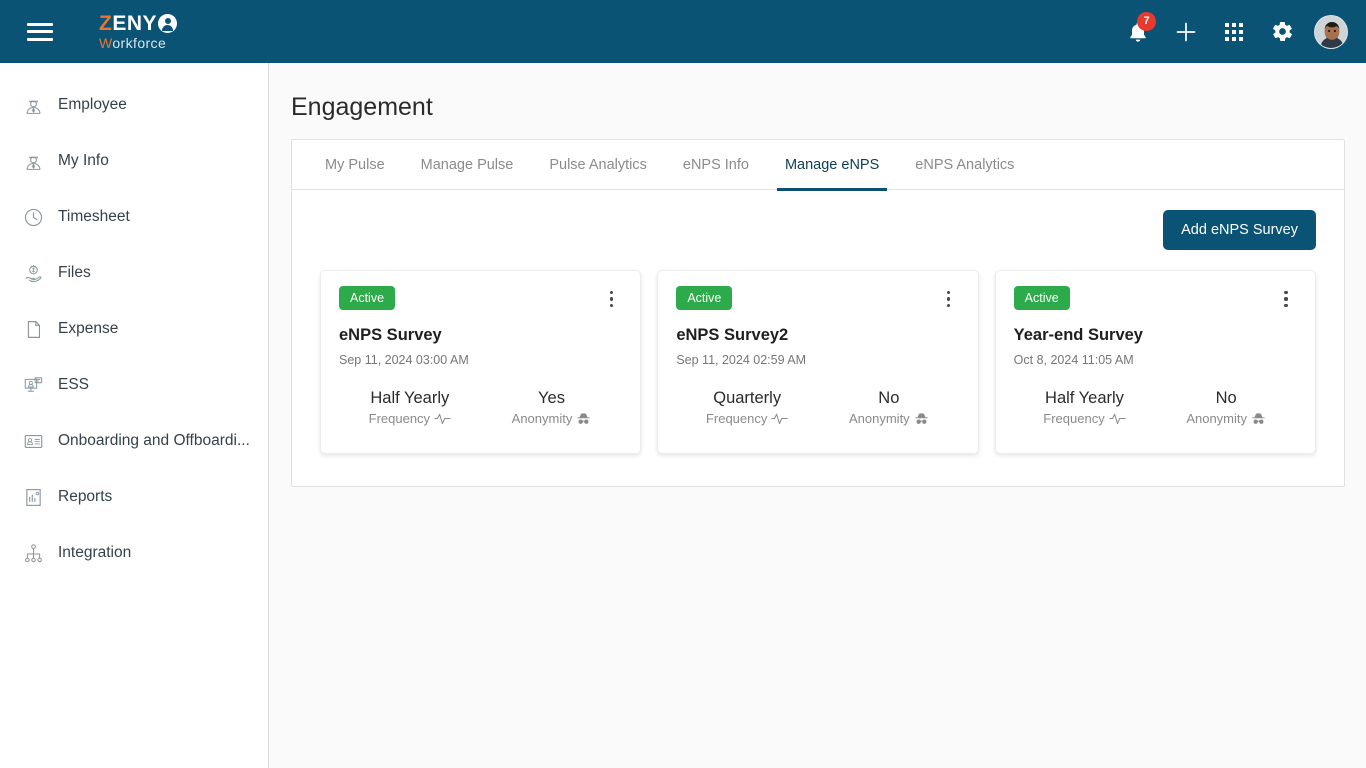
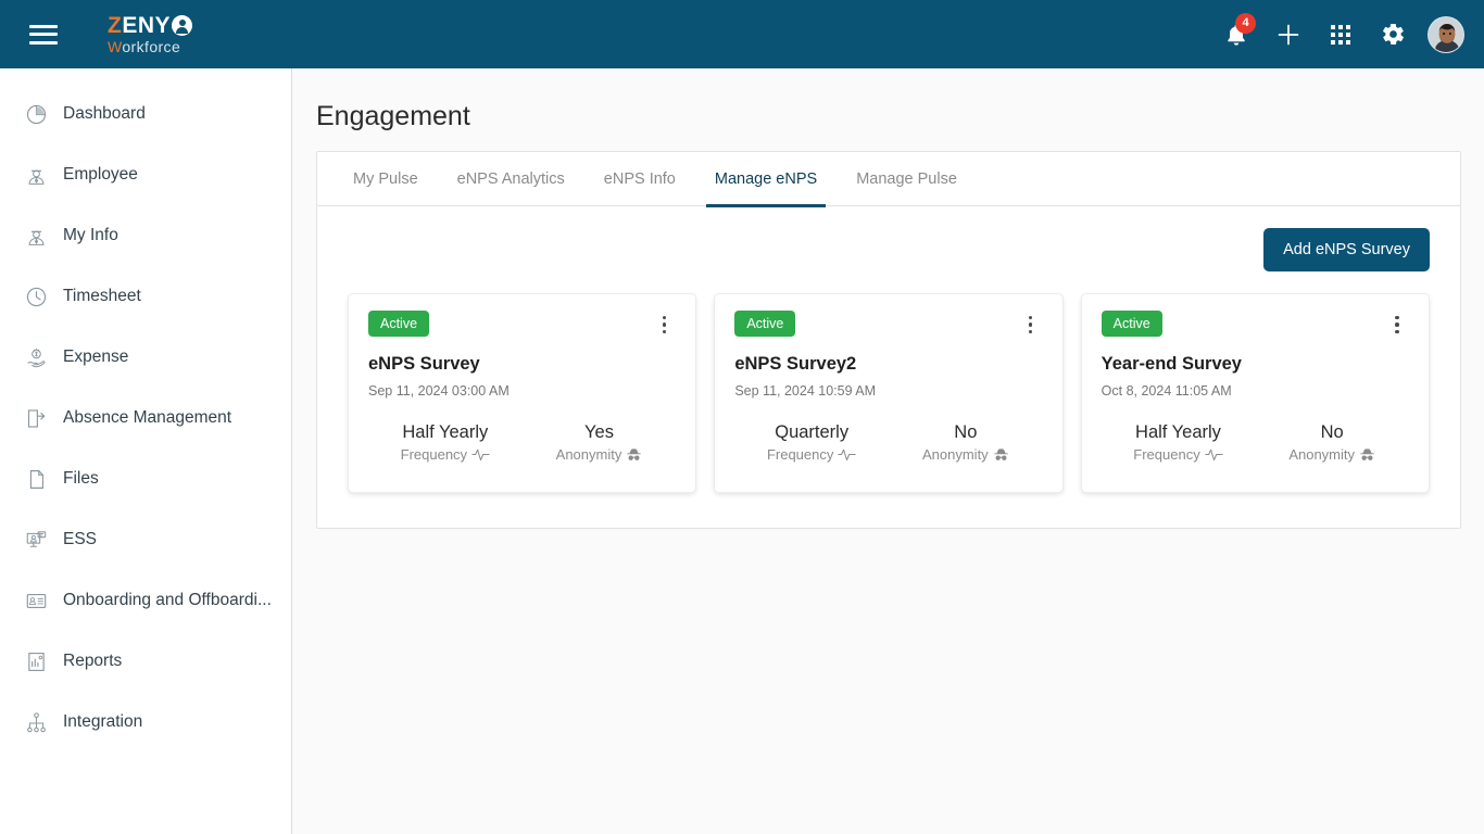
  Z
  ENY
  Workforce
- 7
+ 4
+ Dashboard
  Employee
  My Info
  Timesheet
- Files
+ Expense
+ Absence Management
- Expense
+ Files
  ESS
  Onboarding and Offboardi...
  Reports
  Integration
  Engagement
  My Pulse
- Manage Pulse
+ eNPS Analytics
- Pulse Analytics
  eNPS Info
  Manage eNPS
- eNPS Analytics
+ Manage Pulse
  Add eNPS Survey
  Active
  eNPS Survey
  Sep 11, 2024 03:00 AM
  Half Yearly
  Frequency
  Yes
  Anonymity
  Active
  eNPS Survey2
- Sep 11, 2024 02:59 AM
+ Sep 11, 2024 10:59 AM
  Quarterly
  Frequency
  No
  Anonymity
  Active
  Year-end Survey
  Oct 8, 2024 11:05 AM
  Half Yearly
  Frequency
  No
  Anonymity
